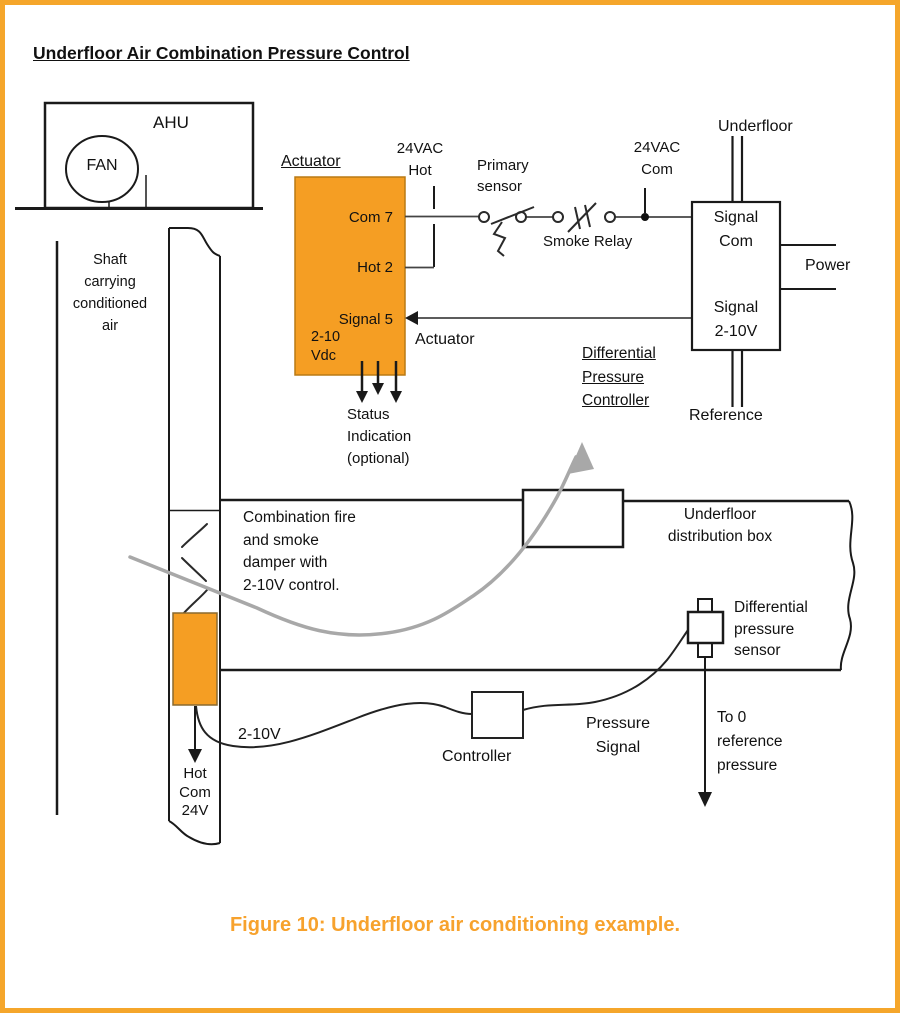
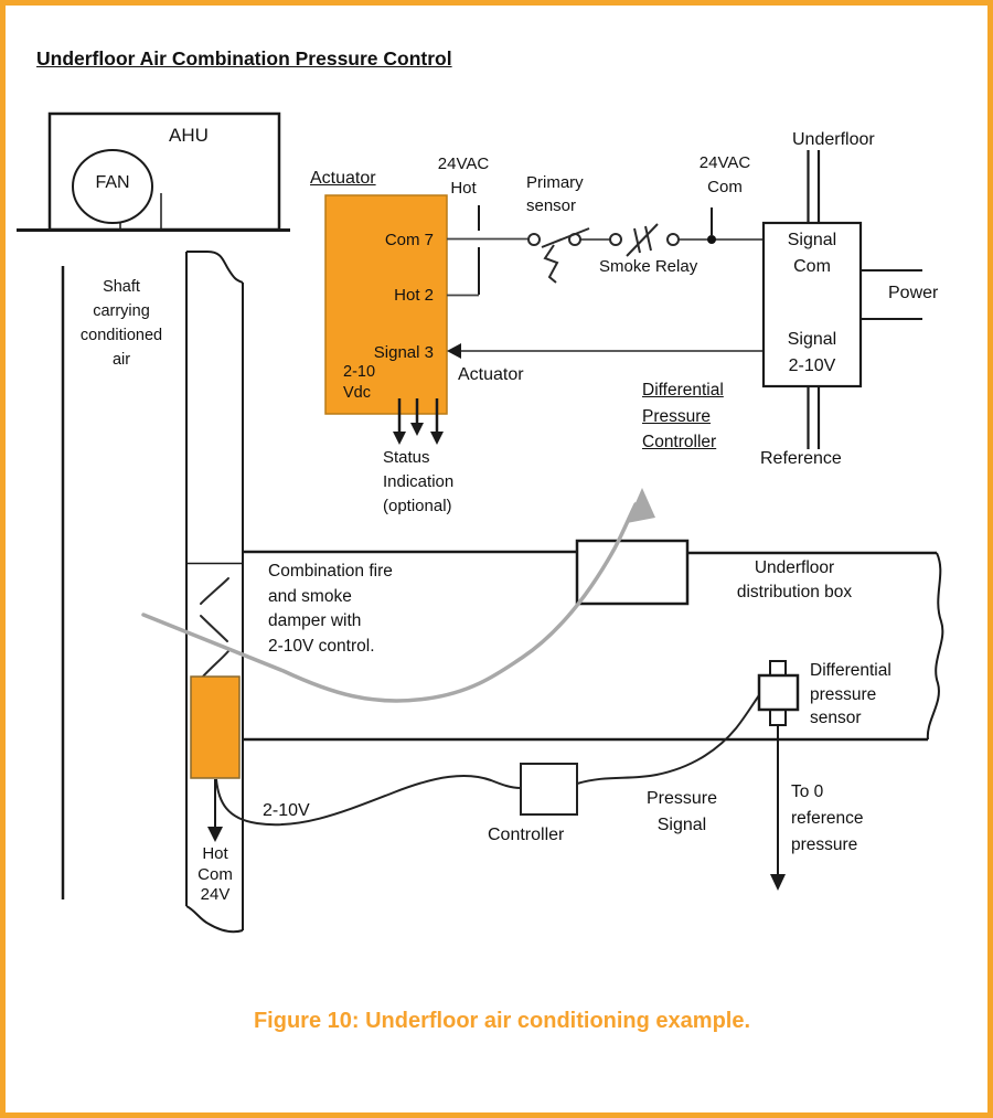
  Underfloor Air Combination Pressure Control
  AHU
  FAN
  Shaft
  carrying
  conditioned
  air
  Actuator
  Com 7
  Hot 2
- Signal 5
+ Signal 3
  2-10
  Vdc
  Actuator
  Status
  Indication
  (optional)
  24VAC
  Hot
  Primary
  sensor
  Smoke Relay
  24VAC
  Com
  Underfloor
  Signal
  Com
  Power
  Signal
  2-10V
  Reference
  Differential
  Pressure
  Controller
  Combination fire
  and smoke
  damper with
  2-10V control.
  Underfloor
  distribution box
  Differential
  pressure
  sensor
  To 0
  reference
  pressure
  2-10V
  Controller
  Pressure
  Signal
  Hot
  Com
  24V
  Figure 10: Underfloor air conditioning example.
